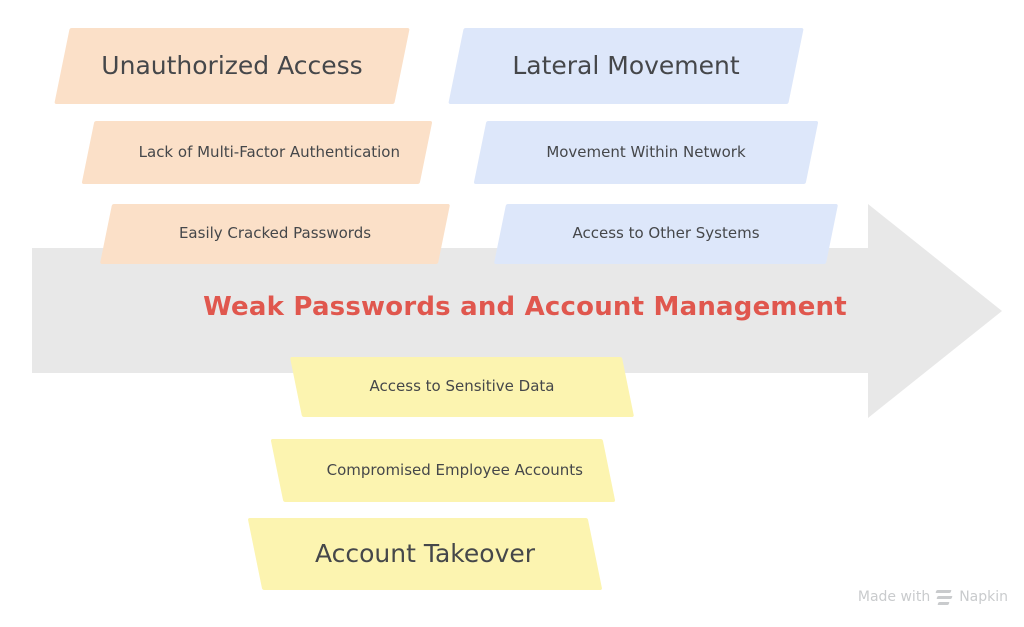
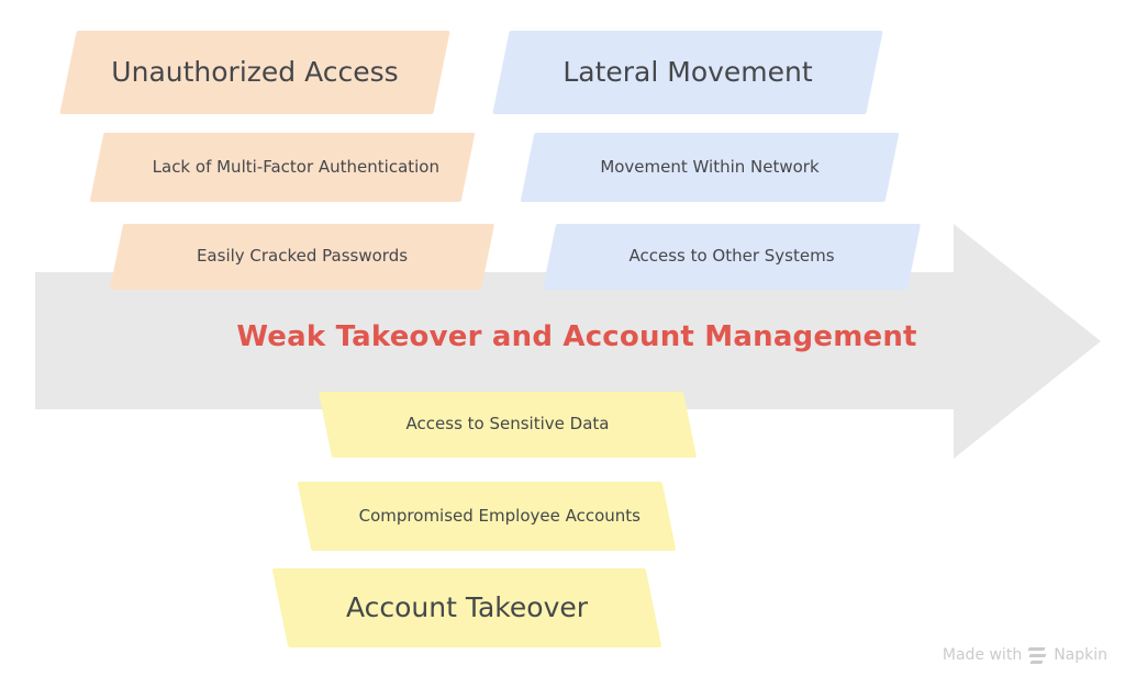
  Unauthorized Access
  Lack of Multi-Factor Authentication
  Easily Cracked Passwords
  Lateral Movement
  Movement Within Network
  Access to Other Systems
- Weak Passwords and Account Management
+ Weak Takeover and Account Management
  Access to Sensitive Data
  Compromised Employee Accounts
  Account Takeover
  Made with
  Napkin
